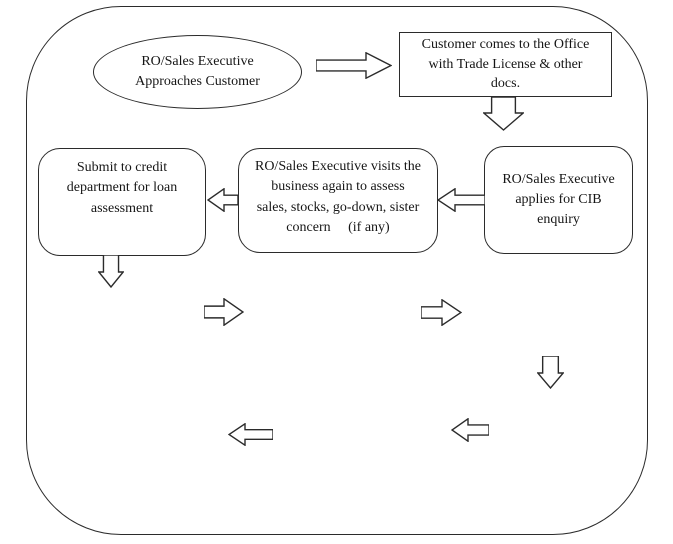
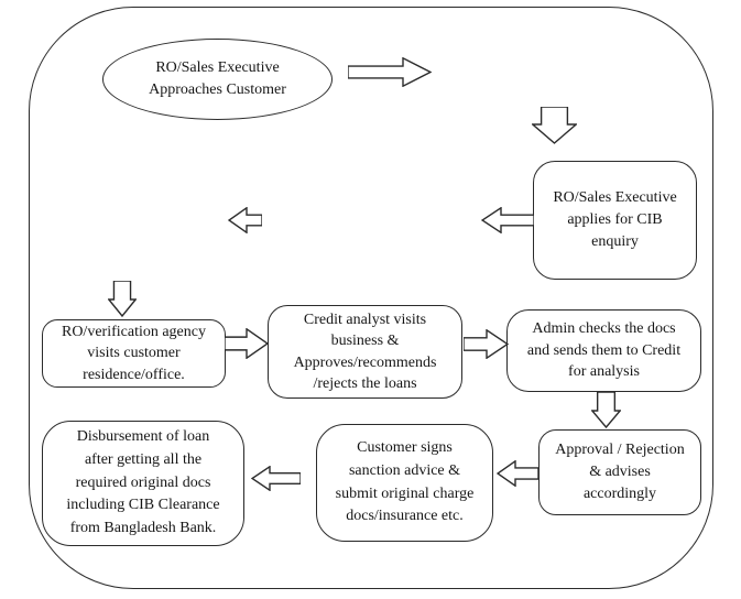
  RO/Sales Executive
  Approaches Customer
- Customer comes to the Office
- with Trade License & other
- docs.
- Submit to credit
- department for loan
- assessment
- RO/Sales Executive visits the
- business again to assess
- sales, stocks, go-down, sister
- concern (if any)
  RO/Sales Executive
  applies for CIB
  enquiry
+ RO/verification agency
+ visits customer
+ residence/office.
+ Credit analyst visits
+ business &
+ Approves/recommends
+ /rejects the loans
+ Admin checks the docs
+ and sends them to Credit
+ for analysis
+ Approval / Rejection
+ & advises
+ accordingly
+ Customer signs
+ sanction advice &
+ submit original charge
+ docs/insurance etc.
+ Disbursement of loan
+ after getting all the
+ required original docs
+ including CIB Clearance
+ from Bangladesh Bank.
